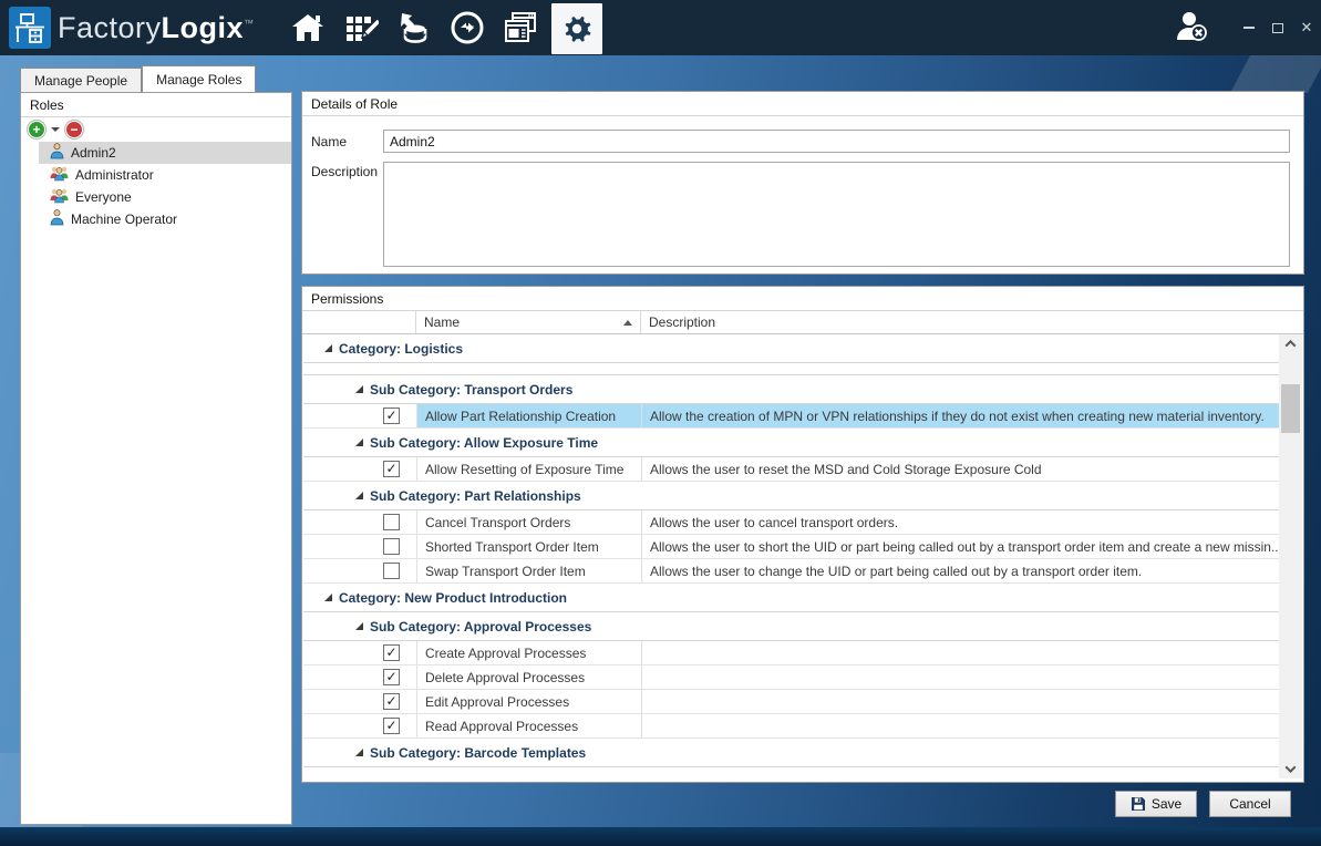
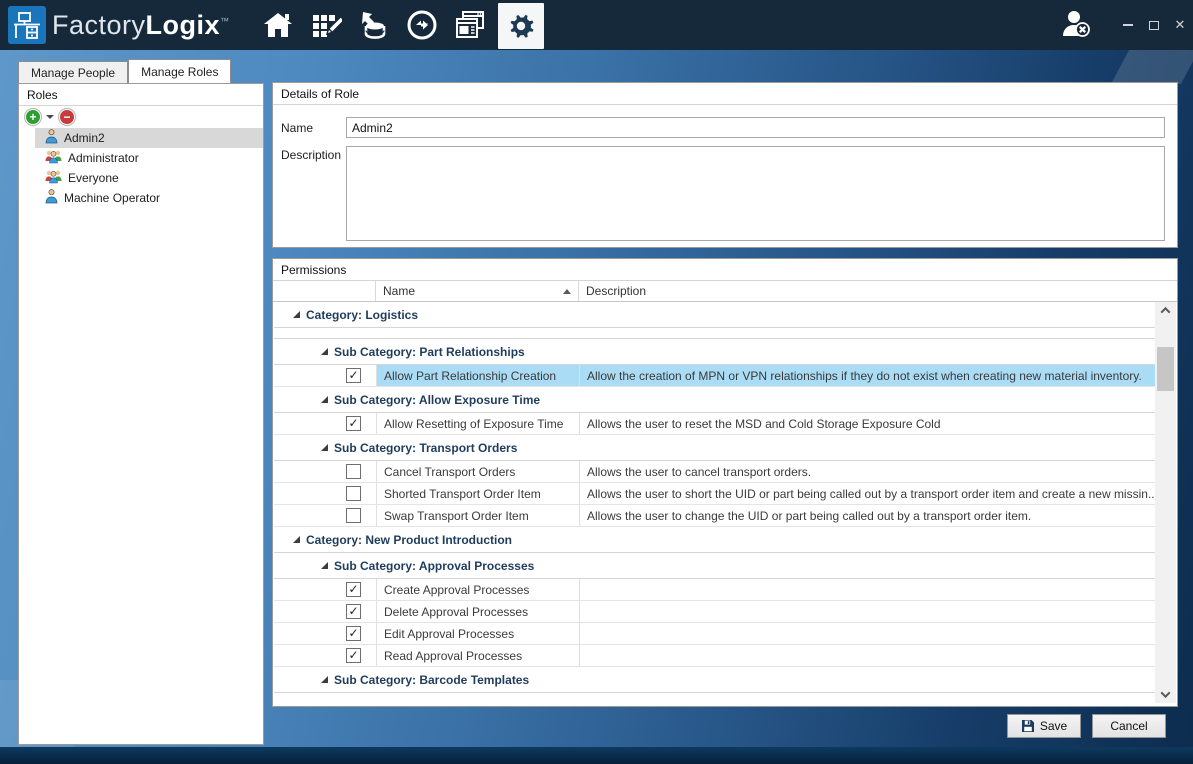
  FactoryLogix™
  ✕
  Manage People
  Manage Roles
  Roles
  +
  −
  Admin2
  Administrator
  Everyone
  Machine Operator
  Details of Role
  Name
  Admin2
  Description
  Permissions
  Name
  Description
  Category: Logistics
- Sub Category: Transport Orders
+ Sub Category: Part Relationships
  ✓
  Allow Part Relationship Creation
  Allow the creation of MPN or VPN relationships if they do not exist when creating new material inventory.
  Sub Category: Allow Exposure Time
  ✓
  Allow Resetting of Exposure Time
  Allows the user to reset the MSD and Cold Storage Exposure Cold
- Sub Category: Part Relationships
+ Sub Category: Transport Orders
  Cancel Transport Orders
  Allows the user to cancel transport orders.
  Shorted Transport Order Item
  Allows the user to short the UID or part being called out by a transport order item and create a new missin..
  Swap Transport Order Item
  Allows the user to change the UID or part being called out by a transport order item.
  Category: New Product Introduction
  Sub Category: Approval Processes
  ✓
  Create Approval Processes
  ✓
  Delete Approval Processes
  ✓
  Edit Approval Processes
  ✓
  Read Approval Processes
  Sub Category: Barcode Templates
  Save
  Cancel
